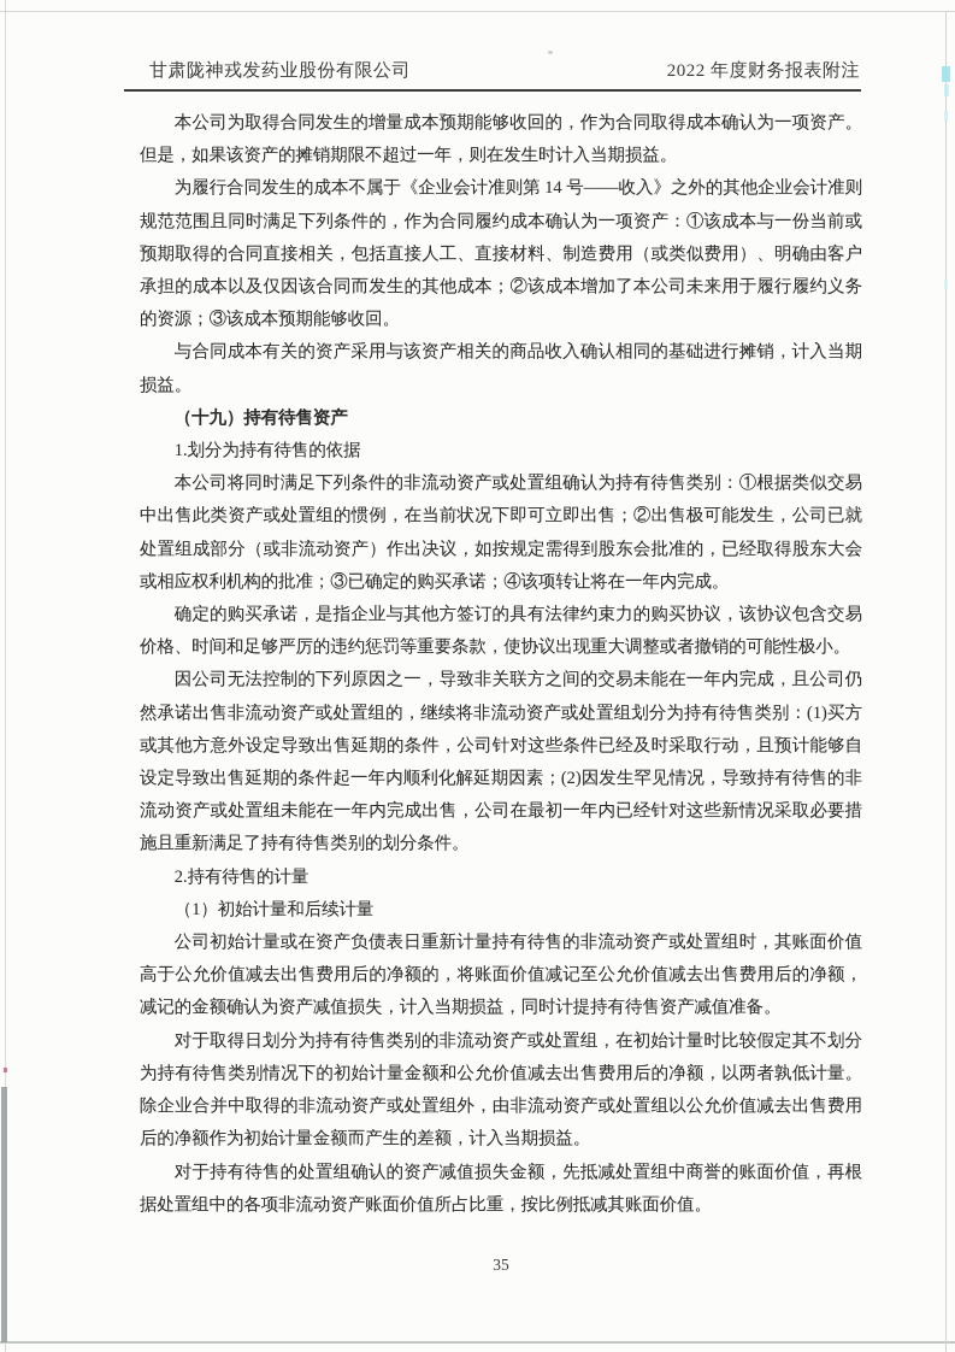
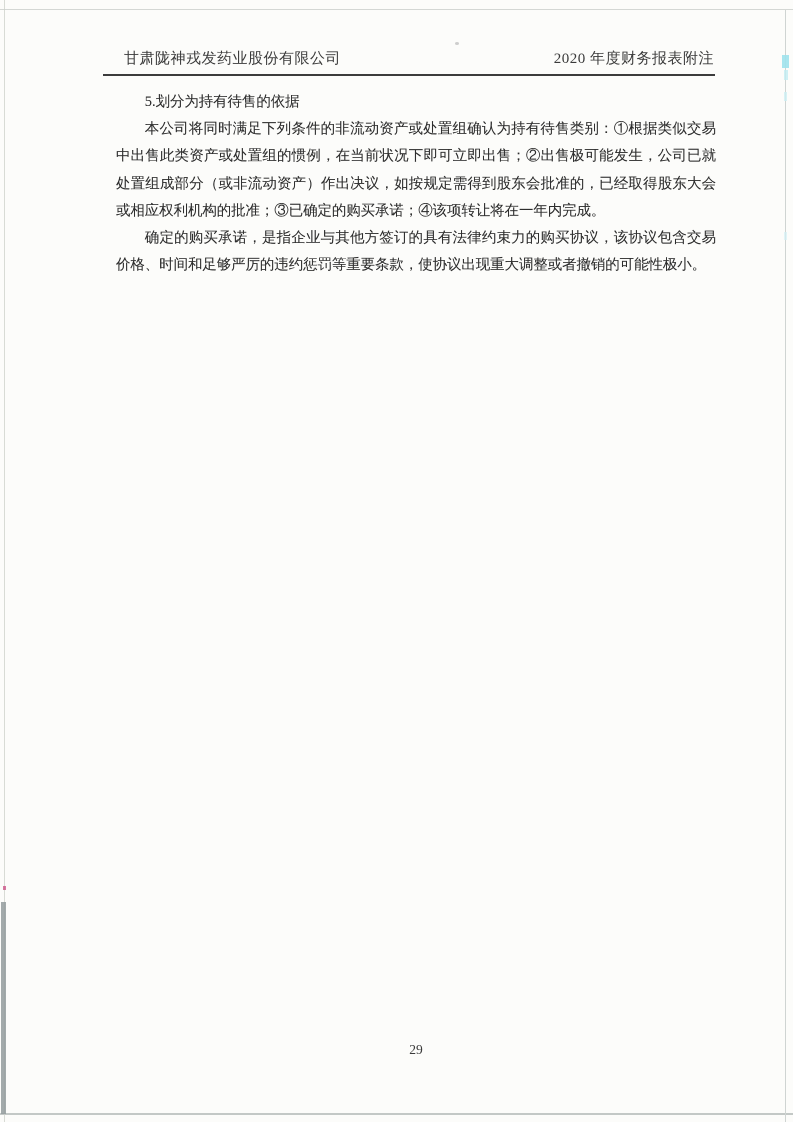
  甘肃陇神戎发药业股份有限公司
- 2022 年度财务报表附注
+ 2020 年度财务报表附注
- 本公司为取得合同发生的增量成本预期能够收回的，作为合同取得成本确认为一项资产。但是，如果该资产的摊销期限不超过一年，则在发生时计入当期损益。
- 为履行合同发生的成本不属于《企业会计准则第 14 号——收入》之外的其他企业会计准则规范范围且同时满足下列条件的，作为合同履约成本确认为一项资产：①该成本与一份当前或预期取得的合同直接相关，包括直接人工、直接材料、制造费用（或类似费用）、明确由客户承担的成本以及仅因该合同而发生的其他成本；②该成本增加了本公司未来用于履行履约义务的资源；③该成本预期能够收回。
- 与合同成本有关的资产采用与该资产相关的商品收入确认相同的基础进行摊销，计入当期损益。
- （十九）持有待售资产
- 1.划分为持有待售的依据
+ 5.划分为持有待售的依据
  本公司将同时满足下列条件的非流动资产或处置组确认为持有待售类别：①根据类似交易中出售此类资产或处置组的惯例，在当前状况下即可立即出售；②出售极可能发生，公司已就处置组成部分（或非流动资产）作出决议，如按规定需得到股东会批准的，已经取得股东大会或相应权利机构的批准；③已确定的购买承诺；④该项转让将在一年内完成。
  确定的购买承诺，是指企业与其他方签订的具有法律约束力的购买协议，该协议包含交易价格、时间和足够严厉的违约惩罚等重要条款，使协议出现重大调整或者撤销的可能性极小。
- 因公司无法控制的下列原因之一，导致非关联方之间的交易未能在一年内完成，且公司仍然承诺出售非流动资产或处置组的，继续将非流动资产或处置组划分为持有待售类别：(1)买方或其他方意外设定导致出售延期的条件，公司针对这些条件已经及时采取行动，且预计能够自设定导致出售延期的条件起一年内顺利化解延期因素；(2)因发生罕见情况，导致持有待售的非流动资产或处置组未能在一年内完成出售，公司在最初一年内已经针对这些新情况采取必要措施且重新满足了持有待售类别的划分条件。
- 2.持有待售的计量
- （1）初始计量和后续计量
- 公司初始计量或在资产负债表日重新计量持有待售的非流动资产或处置组时，其账面价值高于公允价值减去出售费用后的净额的，将账面价值减记至公允价值减去出售费用后的净额，减记的金额确认为资产减值损失，计入当期损益，同时计提持有待售资产减值准备。
- 对于取得日划分为持有待售类别的非流动资产或处置组，在初始计量时比较假定其不划分为持有待售类别情况下的初始计量金额和公允价值减去出售费用后的净额，以两者孰低计量。除企业合并中取得的非流动资产或处置组外，由非流动资产或处置组以公允价值减去出售费用后的净额作为初始计量金额而产生的差额，计入当期损益。
- 对于持有待售的处置组确认的资产减值损失金额，先抵减处置组中商誉的账面价值，再根据处置组中的各项非流动资产账面价值所占比重，按比例抵减其账面价值。
- 35
+ 29
